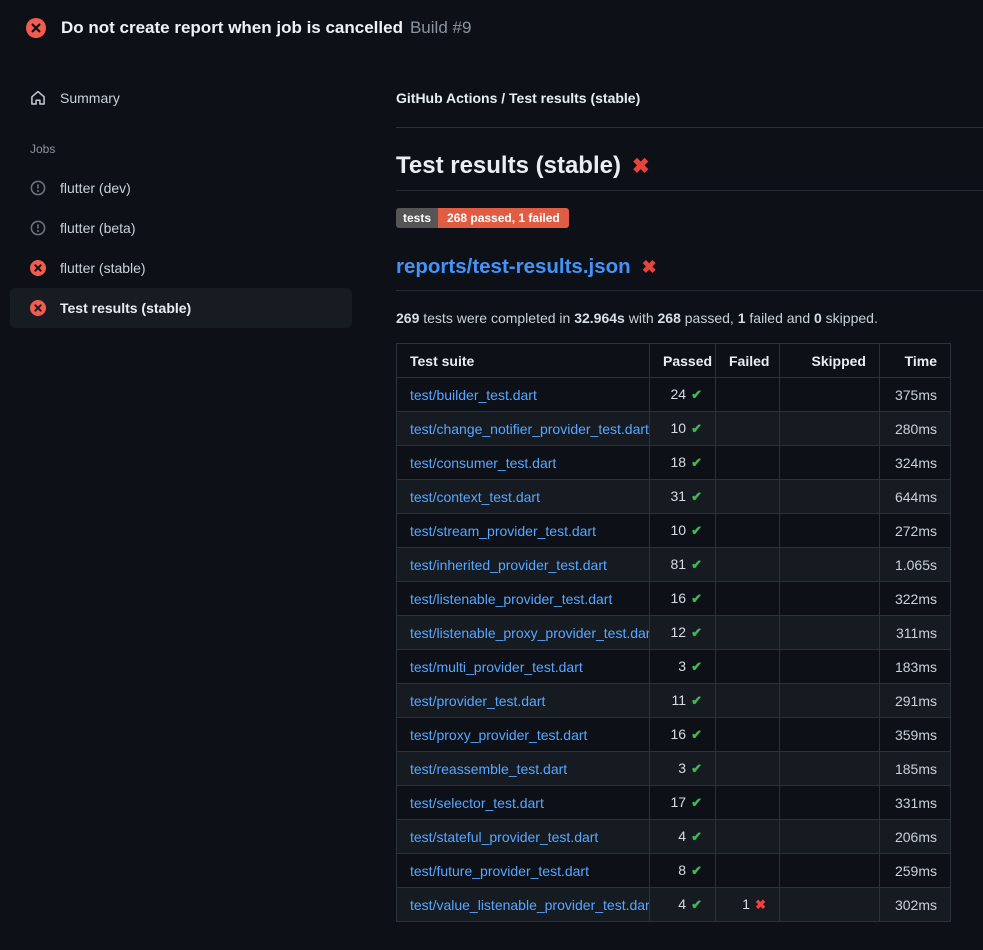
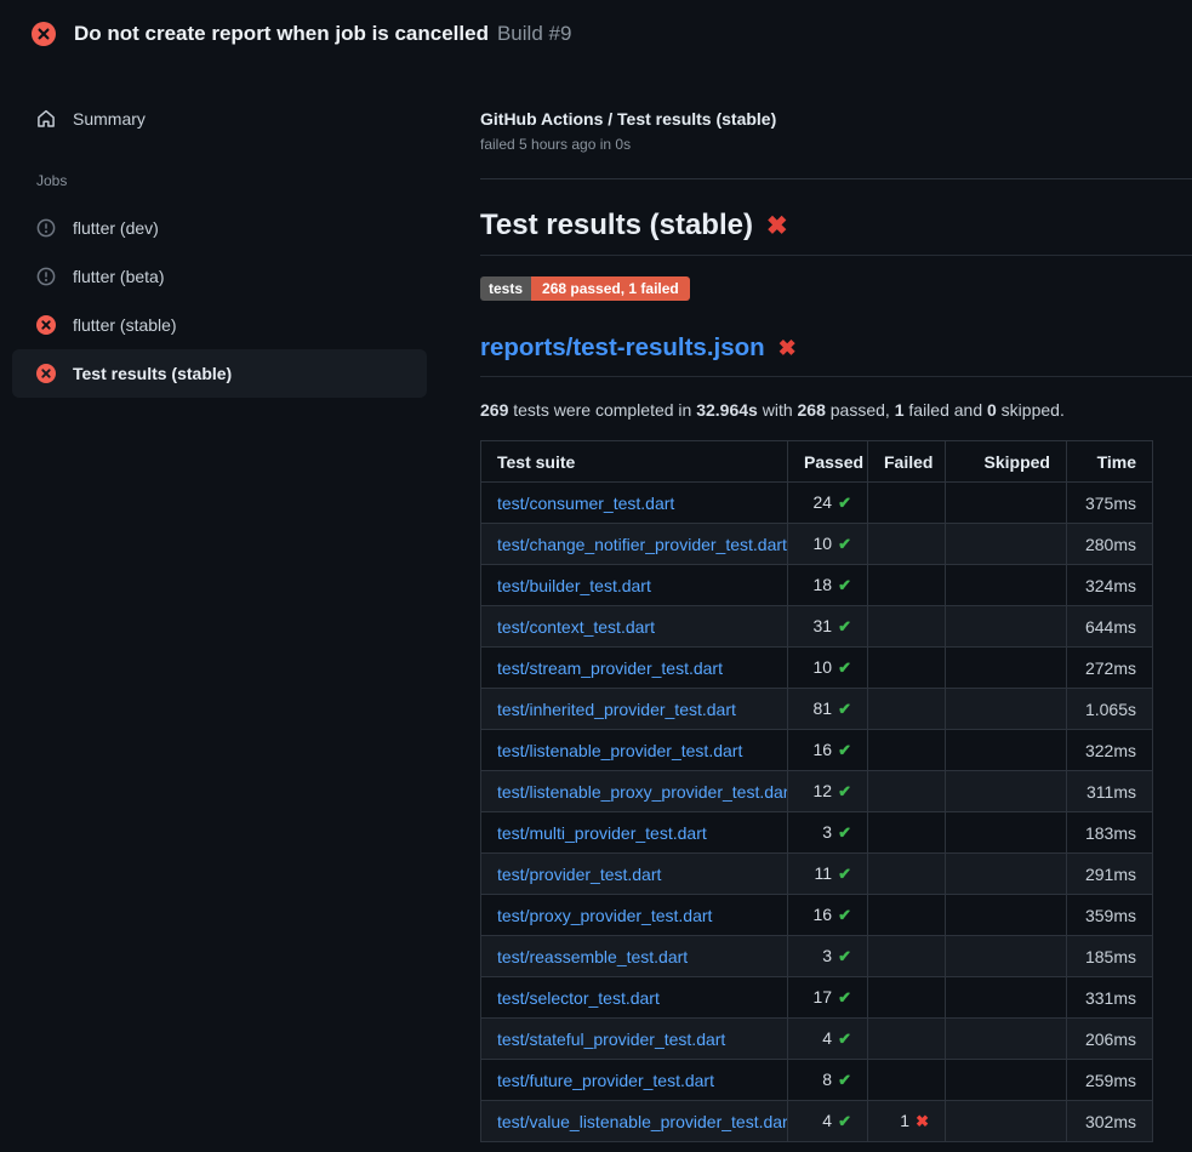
  Do not create report when job is cancelled
  Build #9
  Summary
  Jobs
  flutter (dev)
  flutter (beta)
  flutter (stable)
  Test results (stable)
  GitHub Actions / Test results (stable)
+ failed 5 hours ago in 0s
  Test results (stable) ✖
  tests
  268 passed, 1 failed
  reports/test-results.json ✖
  269 tests were completed in 32.964s with 268 passed, 1 failed and 0 skipped.
  Test suite	Passed	Failed	Skipped	Time
- test/builder_test.dart	24 ✔			375ms
+ test/consumer_test.dart	24 ✔			375ms
  test/change_notifier_provider_test.dart	10 ✔			280ms
- test/consumer_test.dart	18 ✔			324ms
+ test/builder_test.dart	18 ✔			324ms
  test/context_test.dart	31 ✔			644ms
  test/stream_provider_test.dart	10 ✔			272ms
  test/inherited_provider_test.dart	81 ✔			1.065s
  test/listenable_provider_test.dart	16 ✔			322ms
  test/listenable_proxy_provider_test.dar	12 ✔			311ms
  test/multi_provider_test.dart	3 ✔			183ms
  test/provider_test.dart	11 ✔			291ms
  test/proxy_provider_test.dart	16 ✔			359ms
  test/reassemble_test.dart	3 ✔			185ms
  test/selector_test.dart	17 ✔			331ms
  test/stateful_provider_test.dart	4 ✔			206ms
  test/future_provider_test.dart	8 ✔			259ms
  test/value_listenable_provider_test.dar	4 ✔	1 ✖		302ms
